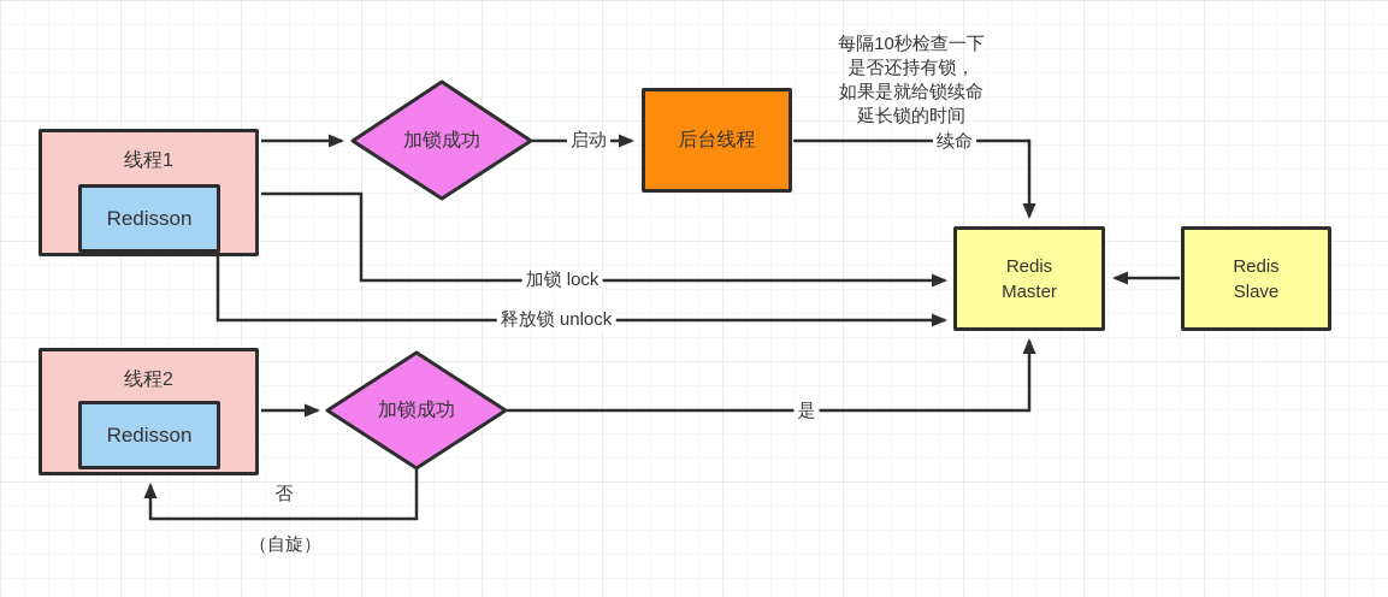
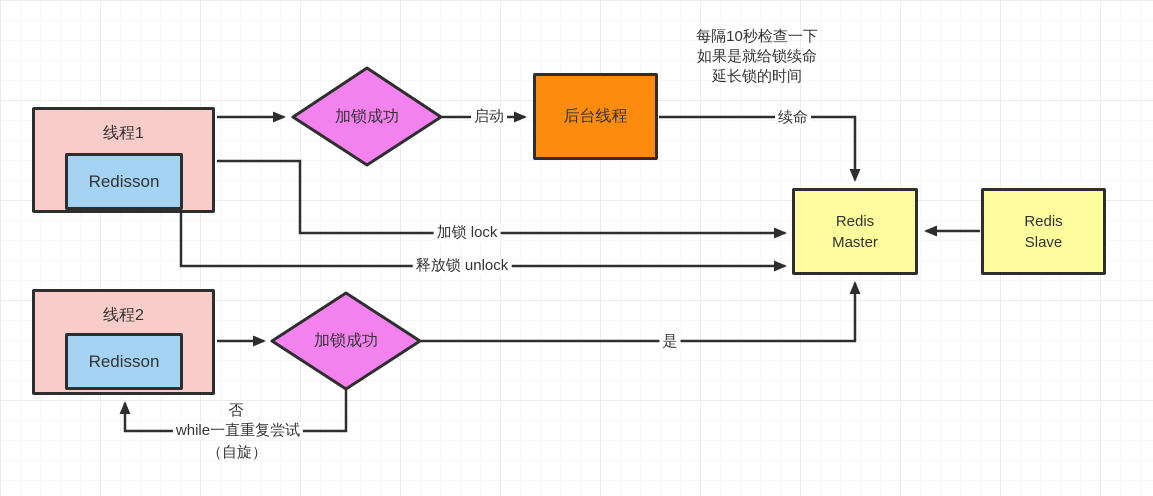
  线程1
  Redisson
  线程2
  Redisson
  后台线程
  Redis
  Master
  Redis
  Slave
  加锁成功
  加锁成功
  启动
  续命
  加锁 lock
  释放锁 unlock
  是
  否
+ while一直重复尝试
  （自旋）
  每隔10秒检查一下
- 是否还持有锁，
  如果是就给锁续命
  延长锁的时间
